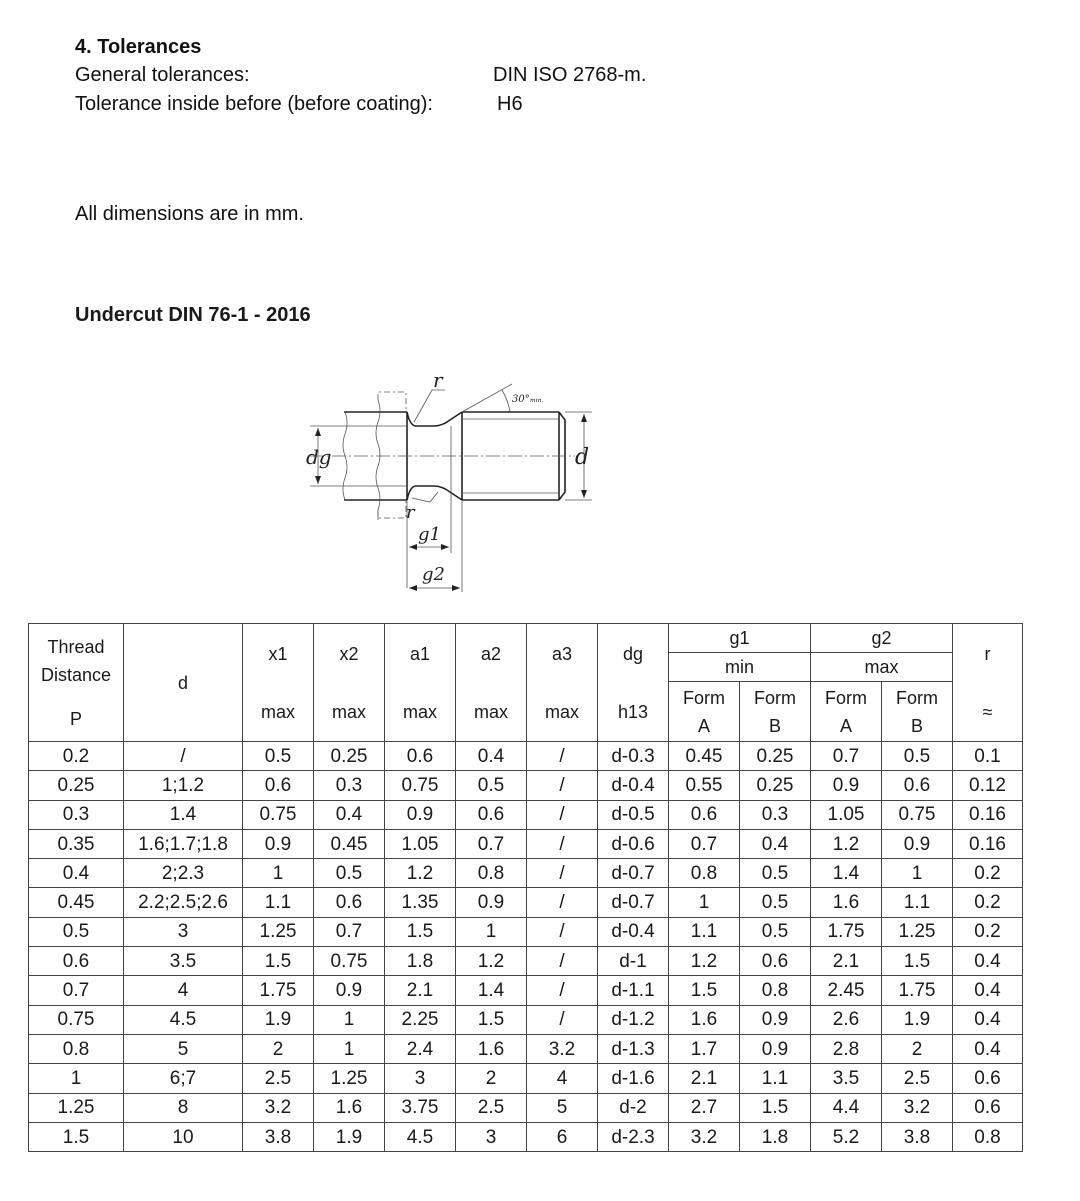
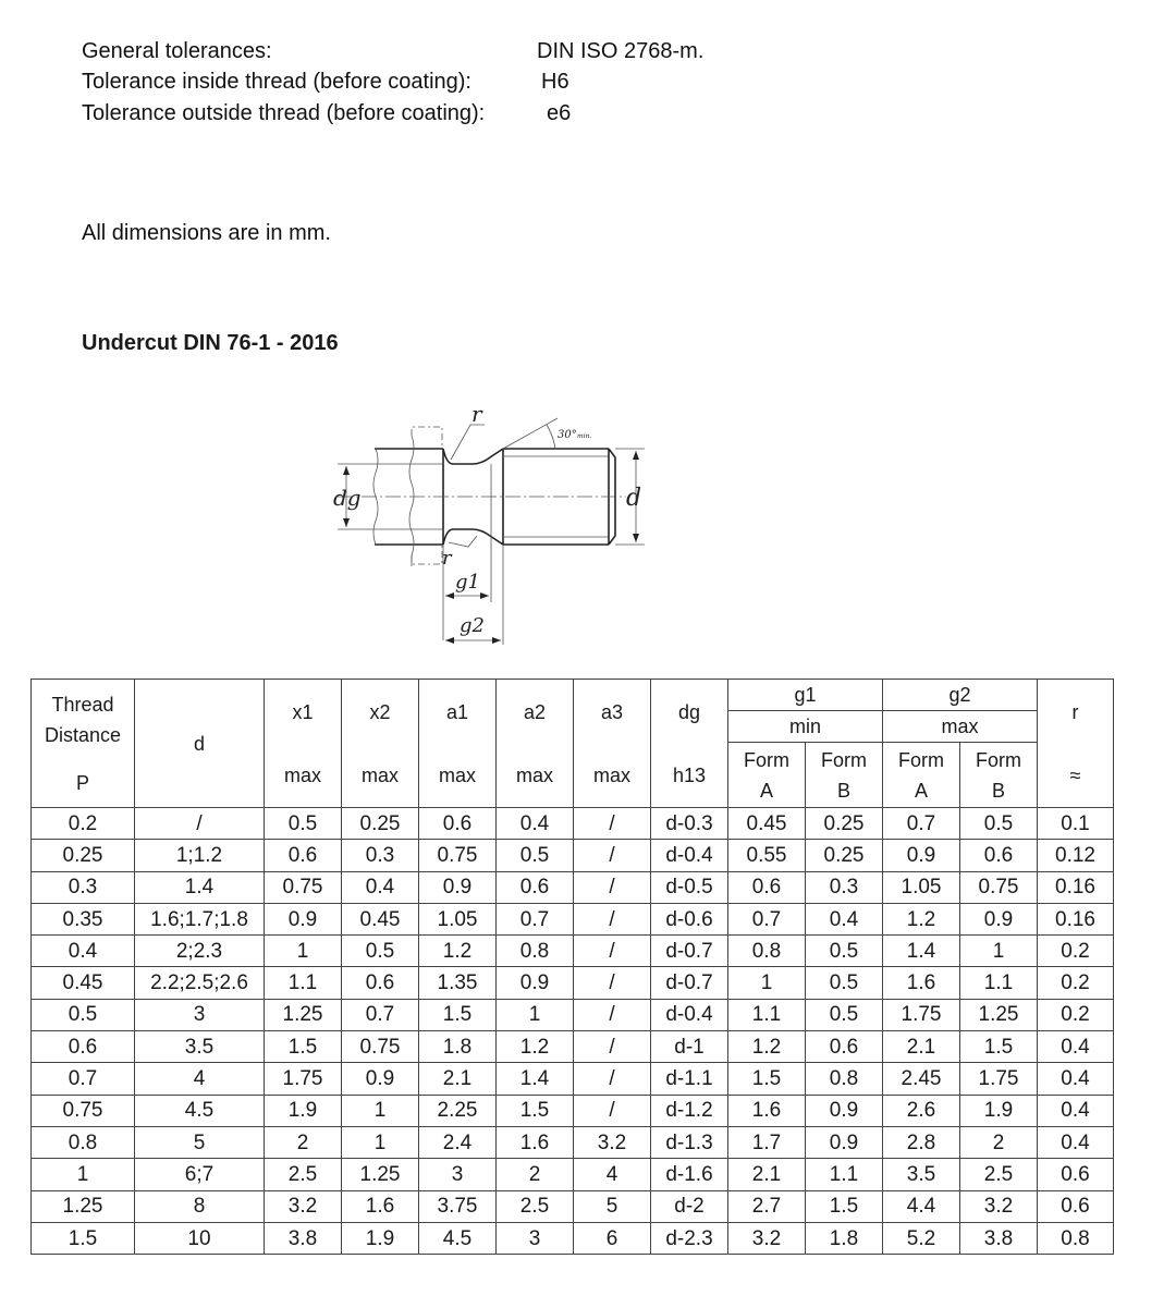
- 4. Tolerances
  General tolerances:
  DIN ISO 2768-m.
- Tolerance inside before (before coating):
+ Tolerance inside thread (before coating):
  H6
+ Tolerance outside thread (before coating):
+ e6
  All dimensions are in mm.
  Undercut DIN 76-1 - 2016
  r
  r
  30°
  dg
  d
  g1
  g2
  Thread Distance P	d	x1max	x2max	a1max	a2max	a3max	dgh13	g1	g2	r≈
  min	max
  FormA	FormB	FormA	FormB
  0.2	/	0.5	0.25	0.6	0.4	/	d-0.3	0.45	0.25	0.7	0.5	0.1
  0.25	1;1.2	0.6	0.3	0.75	0.5	/	d-0.4	0.55	0.25	0.9	0.6	0.12
  0.3	1.4	0.75	0.4	0.9	0.6	/	d-0.5	0.6	0.3	1.05	0.75	0.16
  0.35	1.6;1.7;1.8	0.9	0.45	1.05	0.7	/	d-0.6	0.7	0.4	1.2	0.9	0.16
  0.4	2;2.3	1	0.5	1.2	0.8	/	d-0.7	0.8	0.5	1.4	1	0.2
  0.45	2.2;2.5;2.6	1.1	0.6	1.35	0.9	/	d-0.7	1	0.5	1.6	1.1	0.2
  0.5	3	1.25	0.7	1.5	1	/	d-0.4	1.1	0.5	1.75	1.25	0.2
  0.6	3.5	1.5	0.75	1.8	1.2	/	d-1	1.2	0.6	2.1	1.5	0.4
  0.7	4	1.75	0.9	2.1	1.4	/	d-1.1	1.5	0.8	2.45	1.75	0.4
  0.75	4.5	1.9	1	2.25	1.5	/	d-1.2	1.6	0.9	2.6	1.9	0.4
  0.8	5	2	1	2.4	1.6	3.2	d-1.3	1.7	0.9	2.8	2	0.4
  1	6;7	2.5	1.25	3	2	4	d-1.6	2.1	1.1	3.5	2.5	0.6
  1.25	8	3.2	1.6	3.75	2.5	5	d-2	2.7	1.5	4.4	3.2	0.6
  1.5	10	3.8	1.9	4.5	3	6	d-2.3	3.2	1.8	5.2	3.8	0.8
